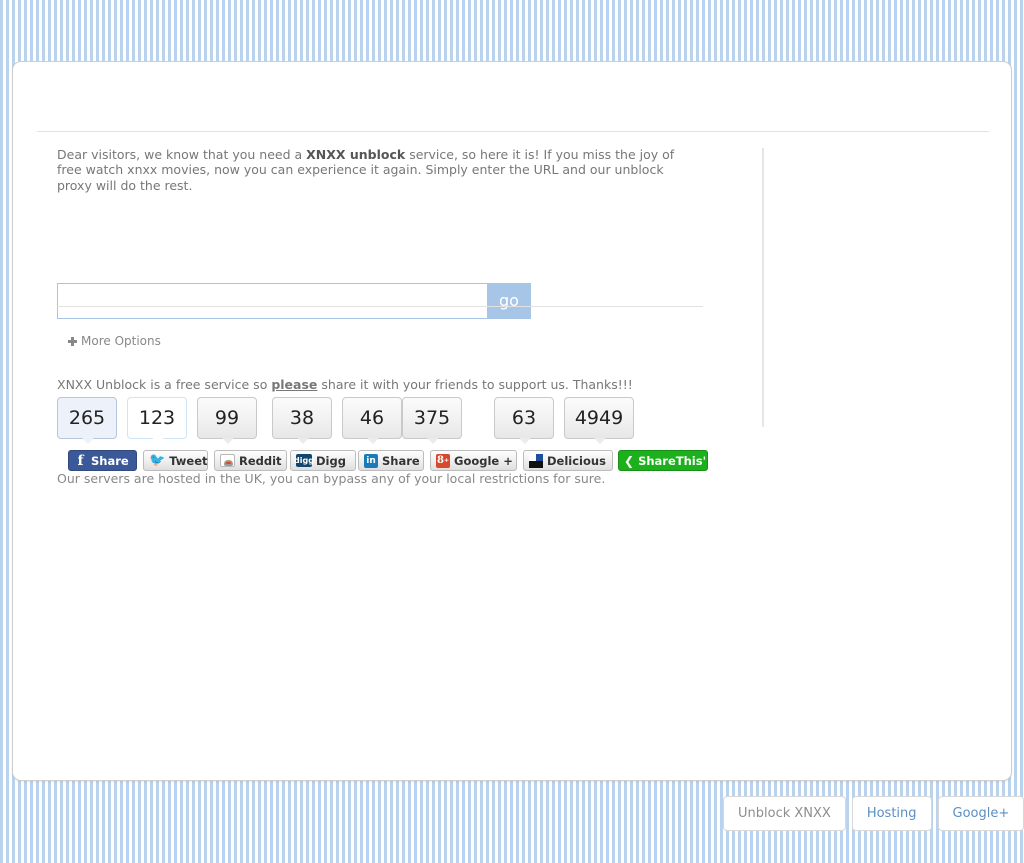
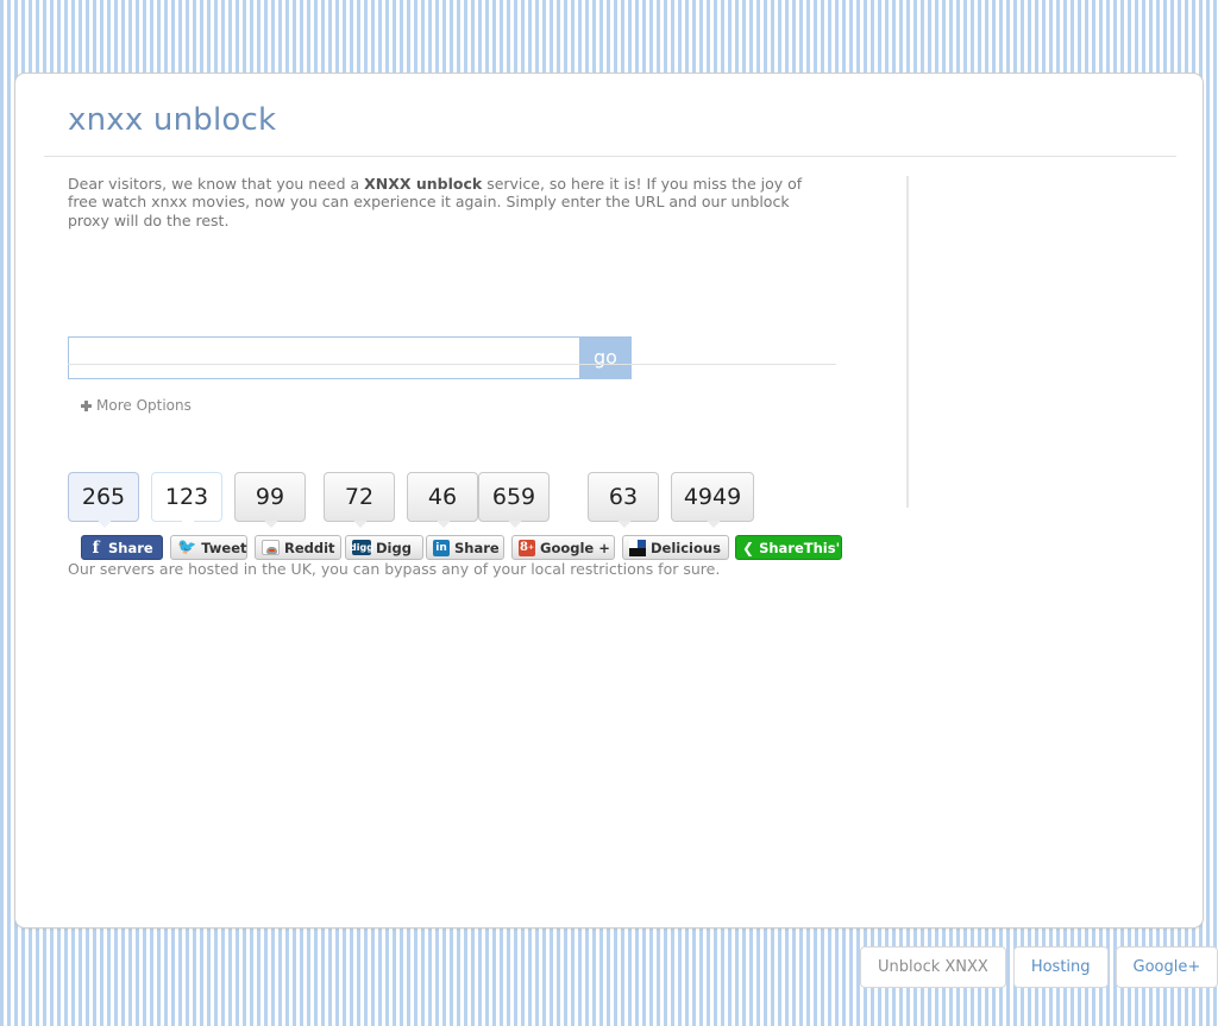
+ xnxx unblock
  Dear visitors, we know that you need a XNXX unblock service, so here it is! If you miss the joy of free watch xnxx movies, now you can experience it again. Simply enter the URL and our unblock proxy will do the rest.
  go
  More Options
- XNXX Unblock is a free service so please share it with your friends to support us. Thanks!!!
  265
  123
  99
- 38
+ 72
  46
- 375
+ 659
  63
  4949
  f
  Share
  🐦
  Tweet
  Reddit
  digg
  Digg
  in
  Share
  8
  Google +
  Delicious
  ❮
  ShareThis'
  Our servers are hosted in the UK, you can bypass any of your local restrictions for sure.
  Unblock XNXX
  Hosting
  Google+
